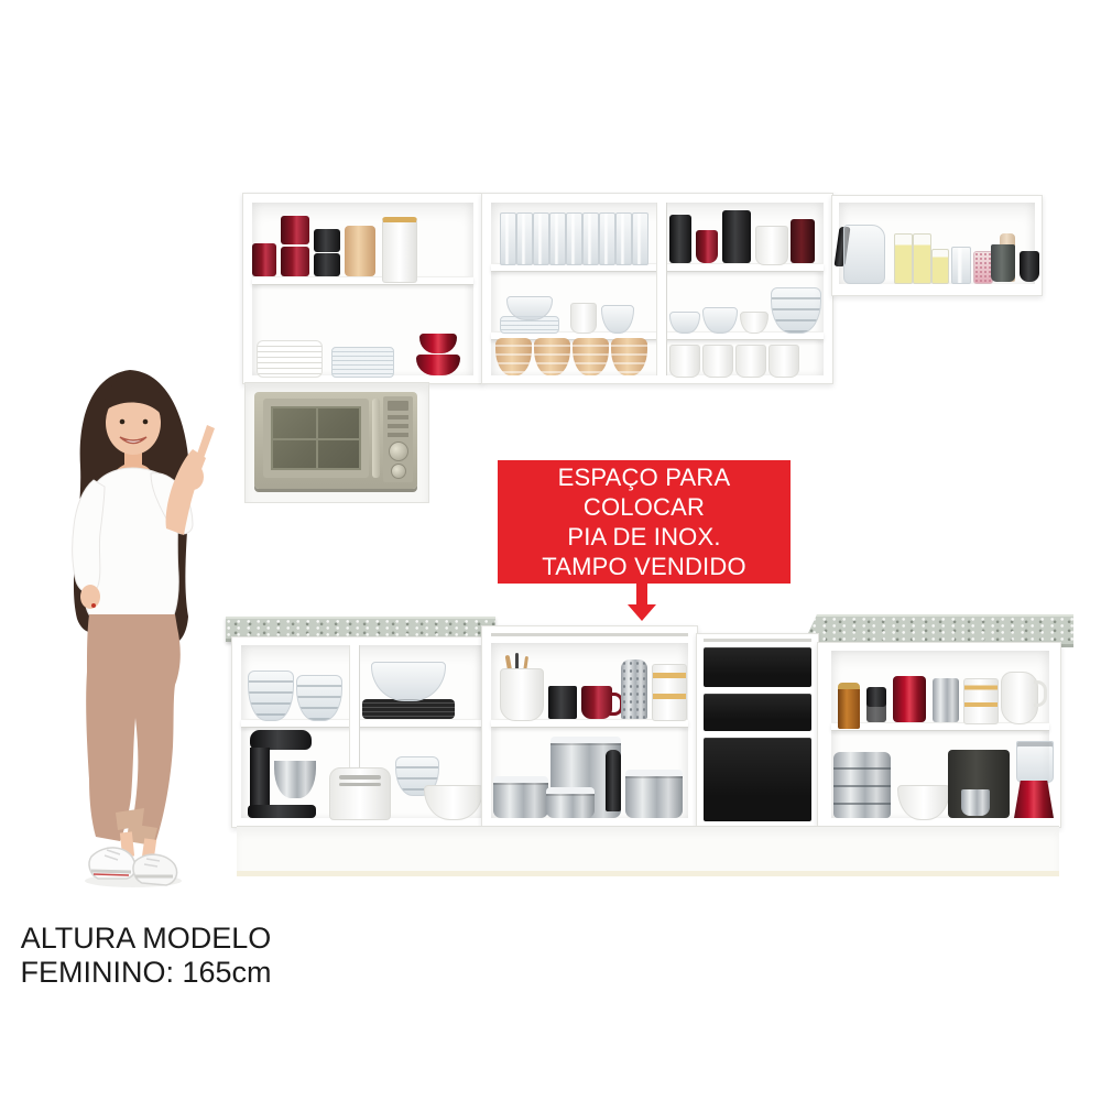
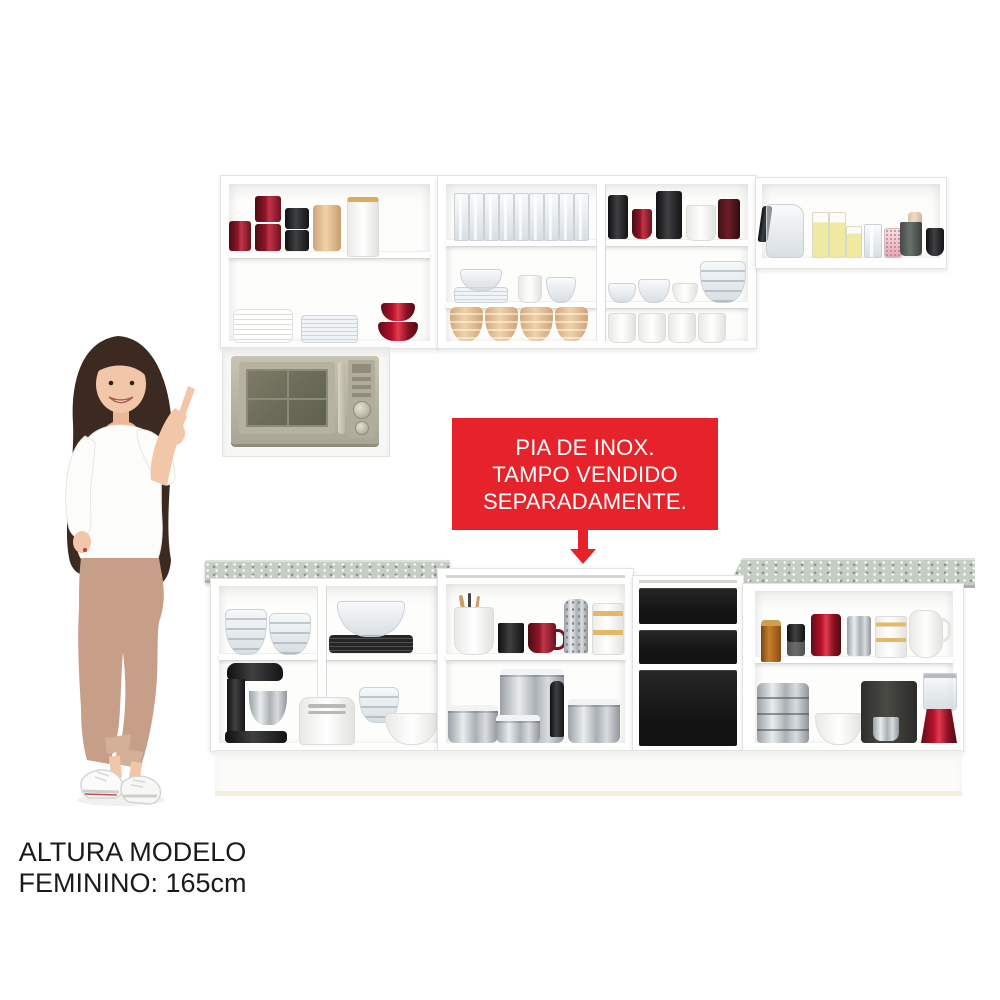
- ESPAÇO PARA COLOCAR
  PIA DE INOX.
  TAMPO VENDIDO
+ SEPARADAMENTE.
  ALTURA MODELO
  FEMININO: 165cm
